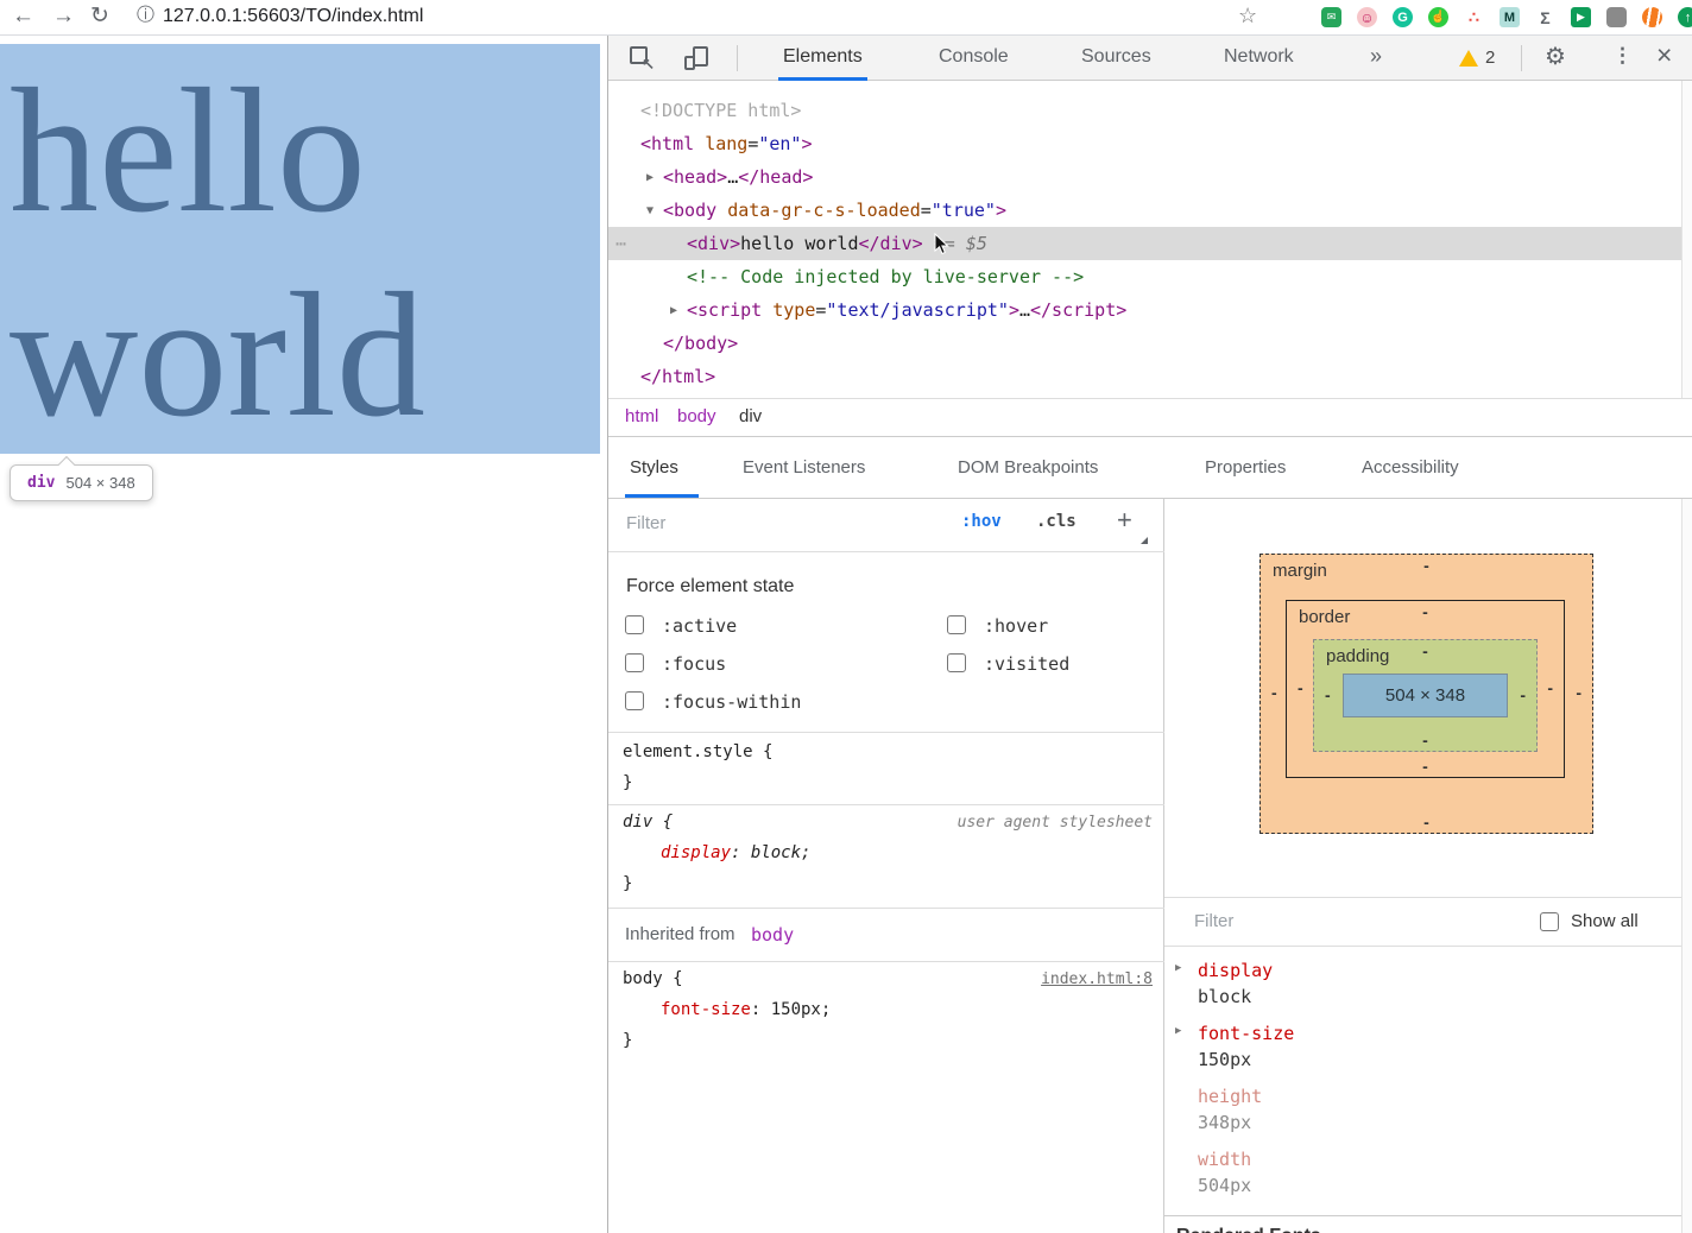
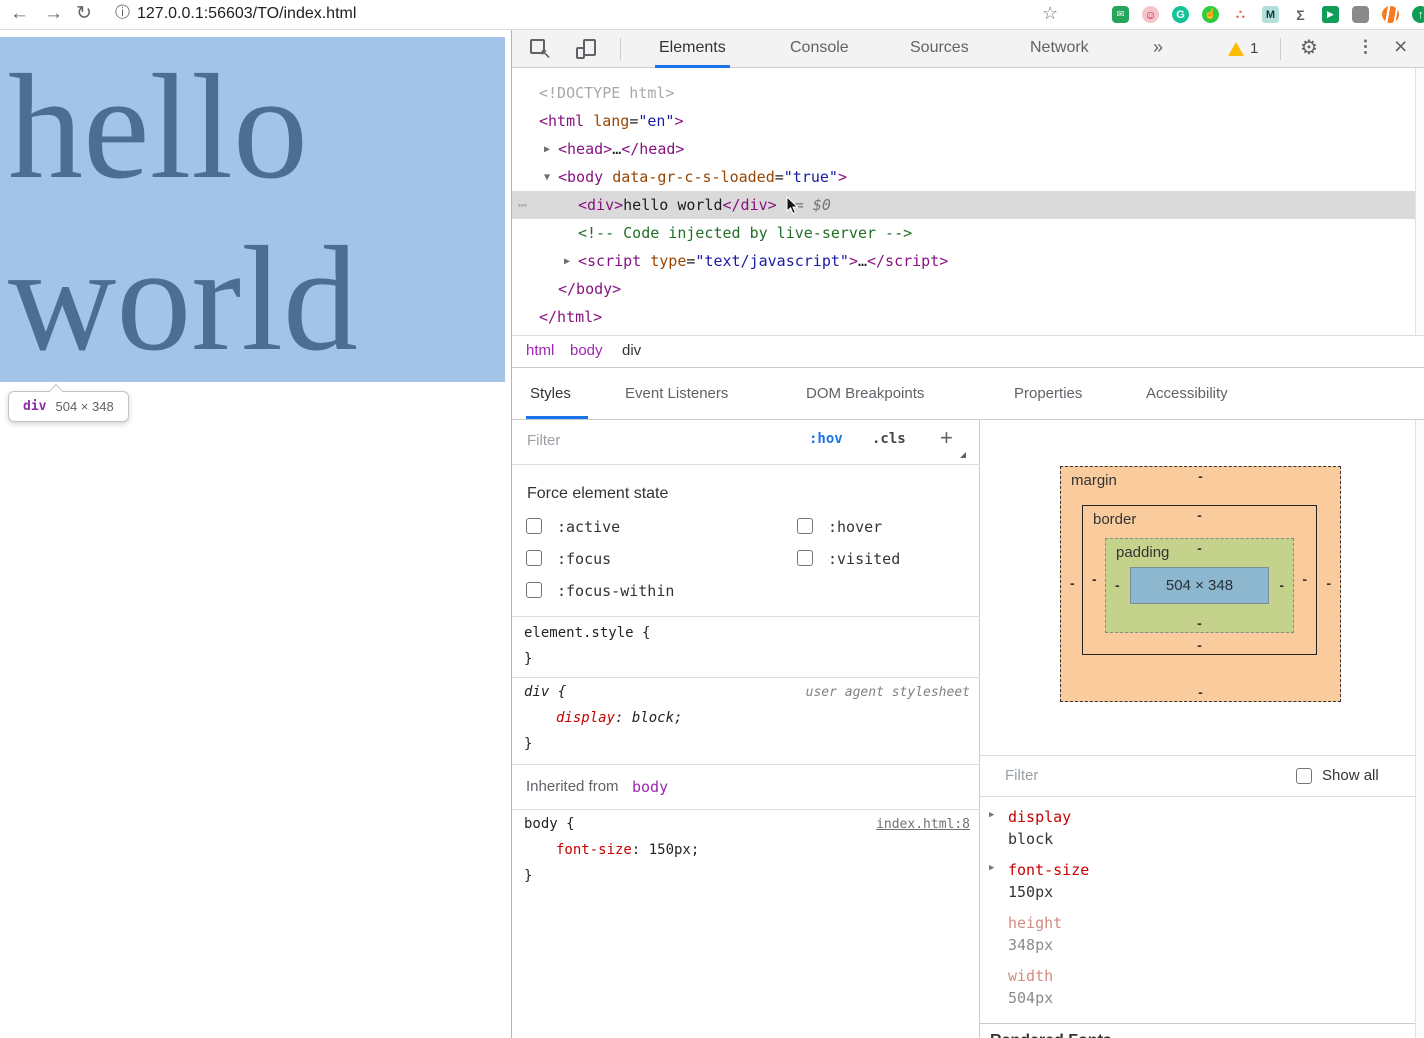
  ←
  →
  ↻
  ⓘ
  127.0.0.1:56603/TO/index.html
  ☆
  ✉
  ☺
  G
  ☝
  ∴
  M
  Σ
  ▶
  ↑
  hello world
  div
  504 × 348
  ↖
  Elements
  Console
  Sources
  Network
  »
- 2
+ 1
  ⚙
  ⋮
  ×
  <!DOCTYPE html>
  <html lang="en">
  ▶
  <head>…</head>
  ▼
  <body data-gr-c-s-loaded="true">
  ⋯
- <div>hello world</div> = $5
+ <div>hello world</div> = $0
  <!-- Code injected by live-server -->
  ▶
  <script type="text/javascript">…</script>
  </body>
  </html>
  html
  body
  div
  Styles
  Event Listeners
  DOM Breakpoints
  Properties
  Accessibility
  Filter
  :hov
  .cls
  +
  Force element state
  :active
  :hover
  :focus
  :visited
  :focus-within
  element.style {
  }
  div {
  user agent stylesheet
  display: block;
  }
  Inherited from
  body
  body {
  index.html:8
  font-size: 150px;
  }
  margin
  -
  -
  -
  -
  border
  -
  -
  -
  -
  padding
  -
  -
  -
  -
  504 × 348
  Filter
  Show all
  ▶
  display
  block
  ▶
  font-size
  150px
  height
  348px
  width
  504px
